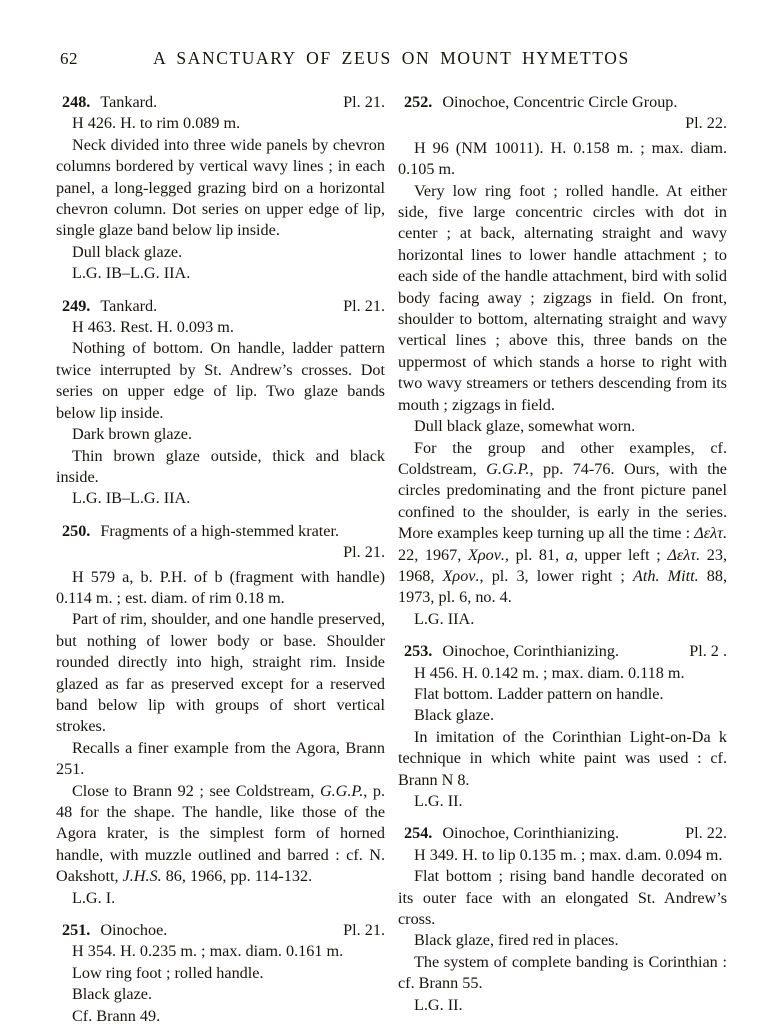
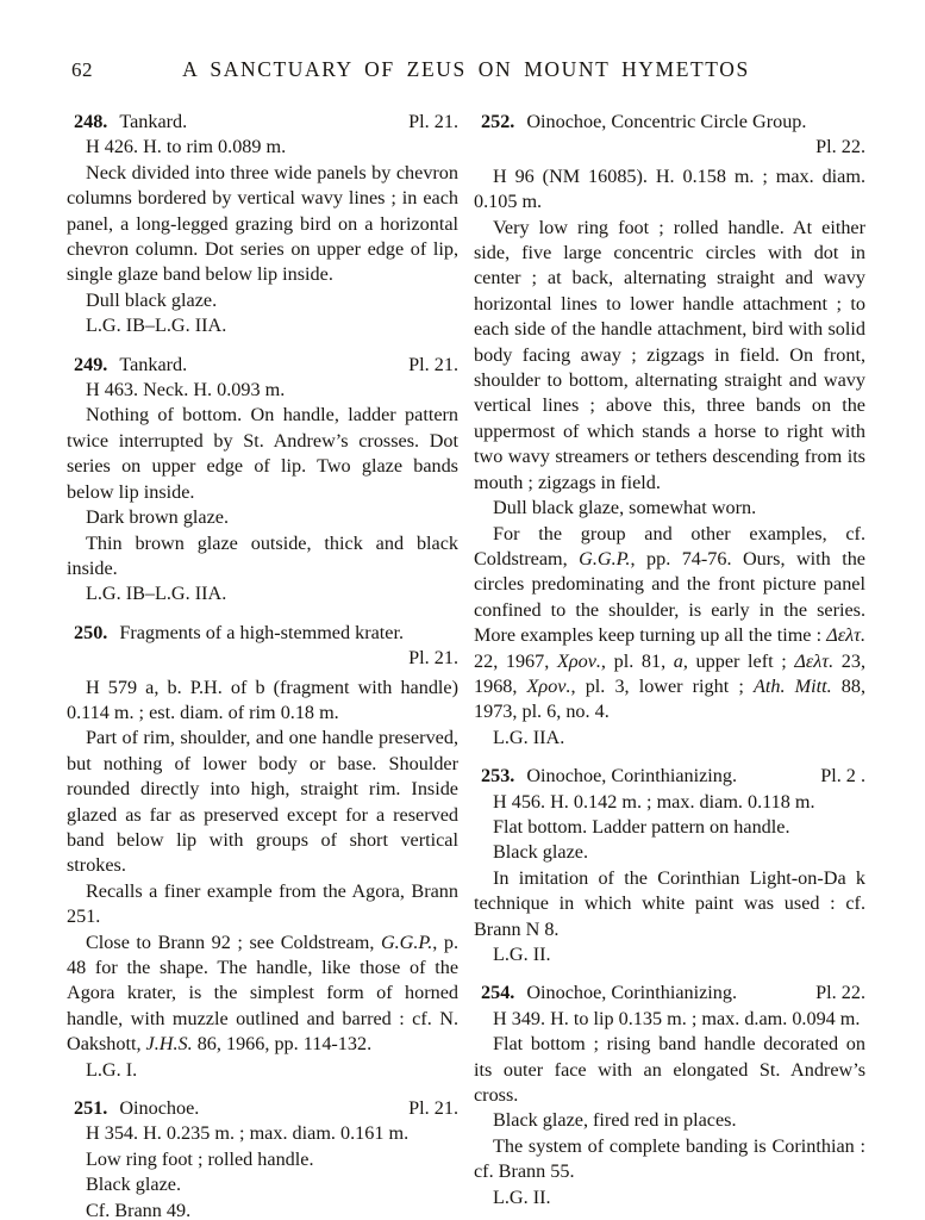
  62
  A SANCTUARY OF ZEUS ON MOUNT HYMETTOS
  248.
  Tankard.
  Pl. 21.
  H 426. H. to rim 0.089 m.
  Neck divided into three wide panels by chevron columns bordered by vertical wavy lines ; in each panel, a long-legged grazing bird on a horizontal chevron column. Dot series on upper edge of lip, single glaze band below lip inside.
  Dull black glaze.
  L.G. IB–L.G. IIA.
  249.
  Tankard.
  Pl. 21.
- H 463. Rest. H. 0.093 m.
+ H 463. Neck. H. 0.093 m.
  Nothing of bottom. On handle, ladder pattern twice interrupted by St. Andrew’s crosses. Dot series on upper edge of lip. Two glaze bands below lip inside.
  Dark brown glaze.
  Thin brown glaze outside, thick and black inside.
  L.G. IB–L.G. IIA.
  250.
  Fragments of a high-stemmed krater.
  Pl. 21.
  H 579 a, b. P.H. of b (fragment with handle) 0.114 m. ; est. diam. of rim 0.18 m.
  Part of rim, shoulder, and one handle preserved, but nothing of lower body or base. Shoulder rounded directly into high, straight rim. Inside glazed as far as preserved except for a reserved band below lip with groups of short vertical strokes.
  Recalls a finer example from the Agora, Brann 251.
  Close to Brann 92 ; see Coldstream, G.G.P., p. 48 for the shape. The handle, like those of the Agora krater, is the simplest form of horned handle, with muzzle outlined and barred : cf. N. Oakshott, J.H.S. 86, 1966, pp. 114-132.
  L.G. I.
  251.
  Oinochoe.
  Pl. 21.
  H 354. H. 0.235 m. ; max. diam. 0.161 m.
  Low ring foot ; rolled handle.
  Black glaze.
  Cf. Brann 49.
  252.
  Oinochoe, Concentric Circle Group.
  Pl. 22.
- H 96 (NM 10011). H. 0.158 m. ; max. diam. 0.105 m.
+ H 96 (NM 16085). H. 0.158 m. ; max. diam. 0.105 m.
  Very low ring foot ; rolled handle. At either side, five large concentric circles with dot in center ; at back, alternating straight and wavy horizontal lines to lower handle attachment ; to each side of the handle attachment, bird with solid body facing away ; zigzags in field. On front, shoulder to bottom, alternating straight and wavy vertical lines ; above this, three bands on the uppermost of which stands a horse to right with two wavy streamers or tethers descending from its mouth ; zigzags in field.
  Dull black glaze, somewhat worn.
  For the group and other examples, cf. Coldstream, G.G.P., pp. 74-76. Ours, with the circles predominating and the front picture panel confined to the shoulder, is early in the series. More examples keep turning up all the time : Δελτ. 22, 1967, Χρον., pl. 81, a, upper left ; Δελτ. 23, 1968, Χρον., pl. 3, lower right ; Ath. Mitt. 88, 1973, pl. 6, no. 4.
  L.G. IIA.
  253.
  Oinochoe, Corinthianizing.
  Pl. 2 .
  H 456. H. 0.142 m. ; max. diam. 0.118 m.
  Flat bottom. Ladder pattern on handle.
  Black glaze.
  In imitation of the Corinthian Light-on-Da k technique in which white paint was used : cf. Brann N 8.
  L.G. II.
  254.
  Oinochoe, Corinthianizing.
  Pl. 22.
  H 349. H. to lip 0.135 m. ; max. d.am. 0.094 m.
  Flat bottom ; rising band handle decorated on its outer face with an elongated St. Andrew’s cross.
  Black glaze, fired red in places.
  The system of complete banding is Corin­thian : cf. Brann 55.
  L.G. II.
